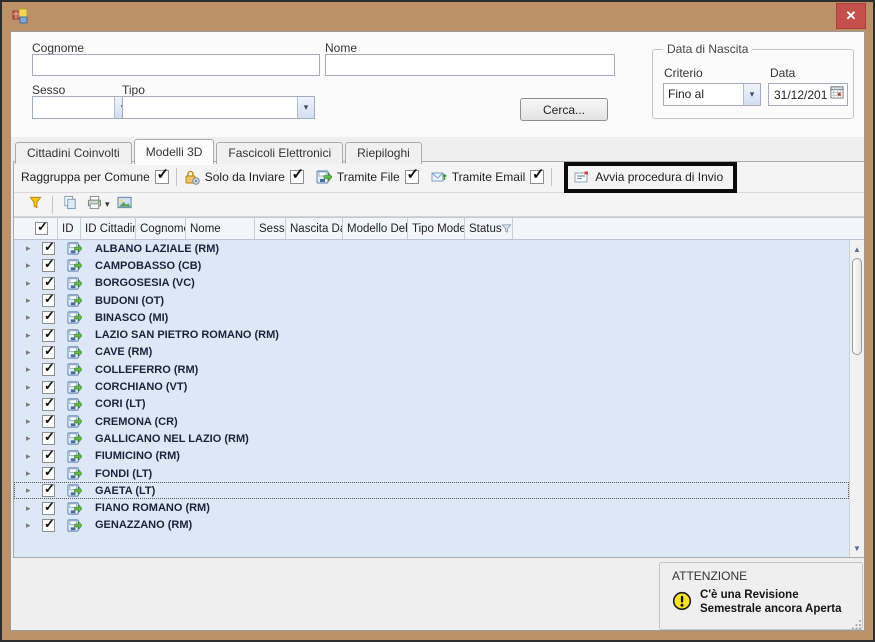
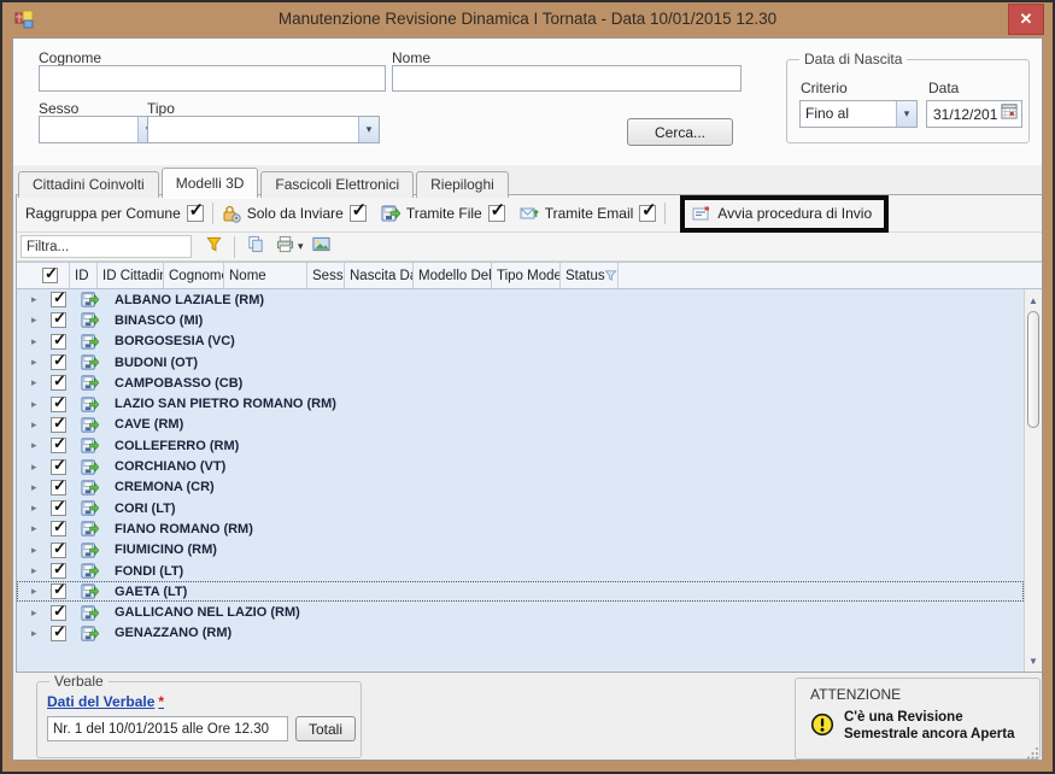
+ Manutenzione Revisione Dinamica I Tornata - Data 10/01/2015 12.30
  ✕
  Cognome
  Nome
  Sesso
  Tipo
  ▾
  Cerca...
  Data di Nascita
  Criterio
  Fino al
  ▾
  Data
  31/12/201
  Cittadini Coinvolti
  Modelli 3D
  Fascicoli Elettronici
  Riepiloghi
  Raggruppa per Comune
  ✓
  Solo da Inviare
  ✓
  Tramite File
  ✓
  Tramite Email
  ✓
  Avvia procedura di Invio
+ Filtra...
  ▾
  ✓
  ID
  ID Cittadin
  Cognom
  Nome
  Sess
  Nascita D
  Modello Del
  Tipo Mode
  Status
  ▲
  ▼
  ▸
  ✓
  ALBANO LAZIALE (RM)
  ▸
  ✓
- CAMPOBASSO (CB)
+ BINASCO (MI)
  ▸
  ✓
  BORGOSESIA (VC)
  ▸
  ✓
  BUDONI (OT)
  ▸
  ✓
- BINASCO (MI)
+ CAMPOBASSO (CB)
  ▸
  ✓
  LAZIO SAN PIETRO ROMANO (RM)
  ▸
  ✓
  CAVE (RM)
  ▸
  ✓
  COLLEFERRO (RM)
  ▸
  ✓
  CORCHIANO (VT)
  ▸
  ✓
- CORI (LT)
+ CREMONA (CR)
  ▸
  ✓
- CREMONA (CR)
+ CORI (LT)
  ▸
  ✓
- GALLICANO NEL LAZIO (RM)
+ FIANO ROMANO (RM)
  ▸
  ✓
  FIUMICINO (RM)
  ▸
  ✓
  FONDI (LT)
  ▸
  ✓
  GAETA (LT)
  ▸
  ✓
- FIANO ROMANO (RM)
+ GALLICANO NEL LAZIO (RM)
  ▸
  ✓
  GENAZZANO (RM)
+ Verbale
+ Dati del Verbale *
+ Nr. 1 del 10/01/2015 alle Ore 12.30
+ Totali
  ATTENZIONE
  C'è una Revisione Semestrale ancora Aperta
